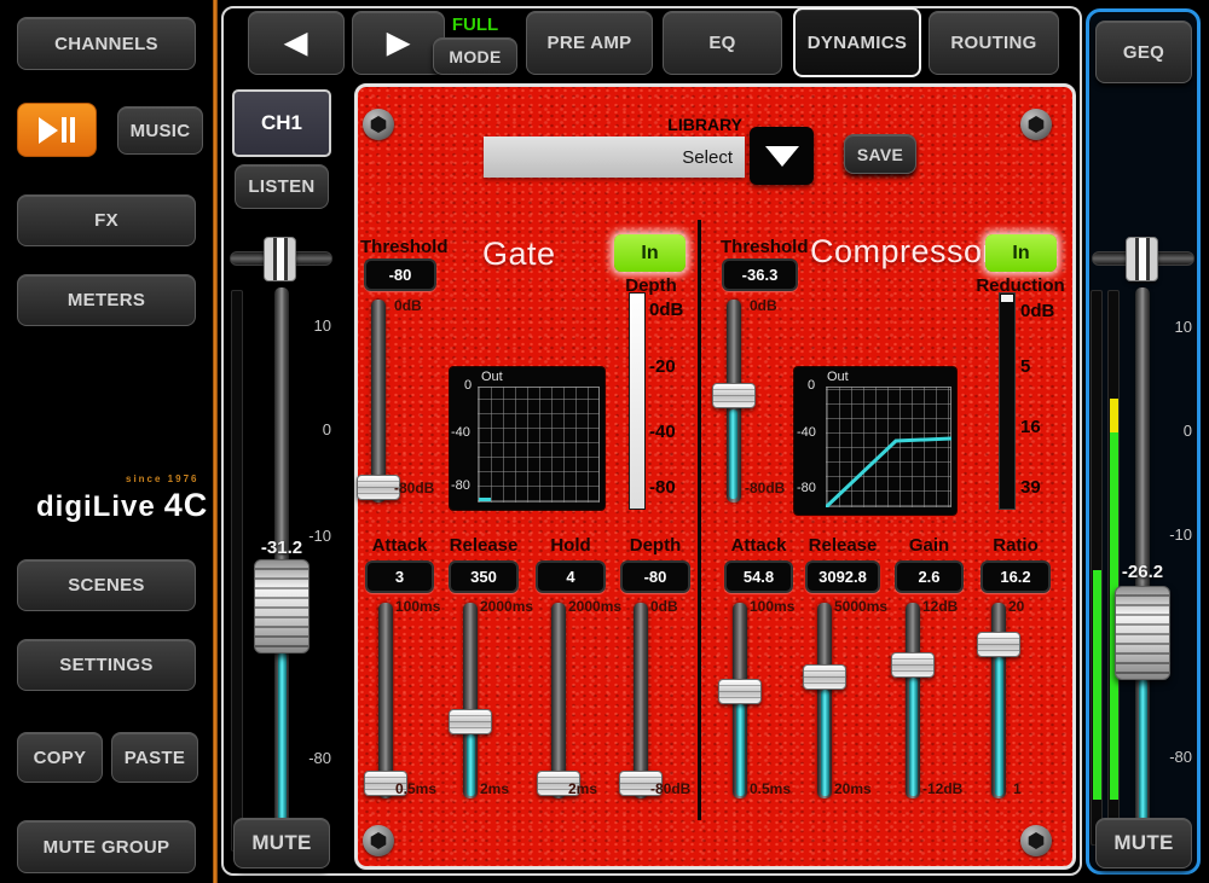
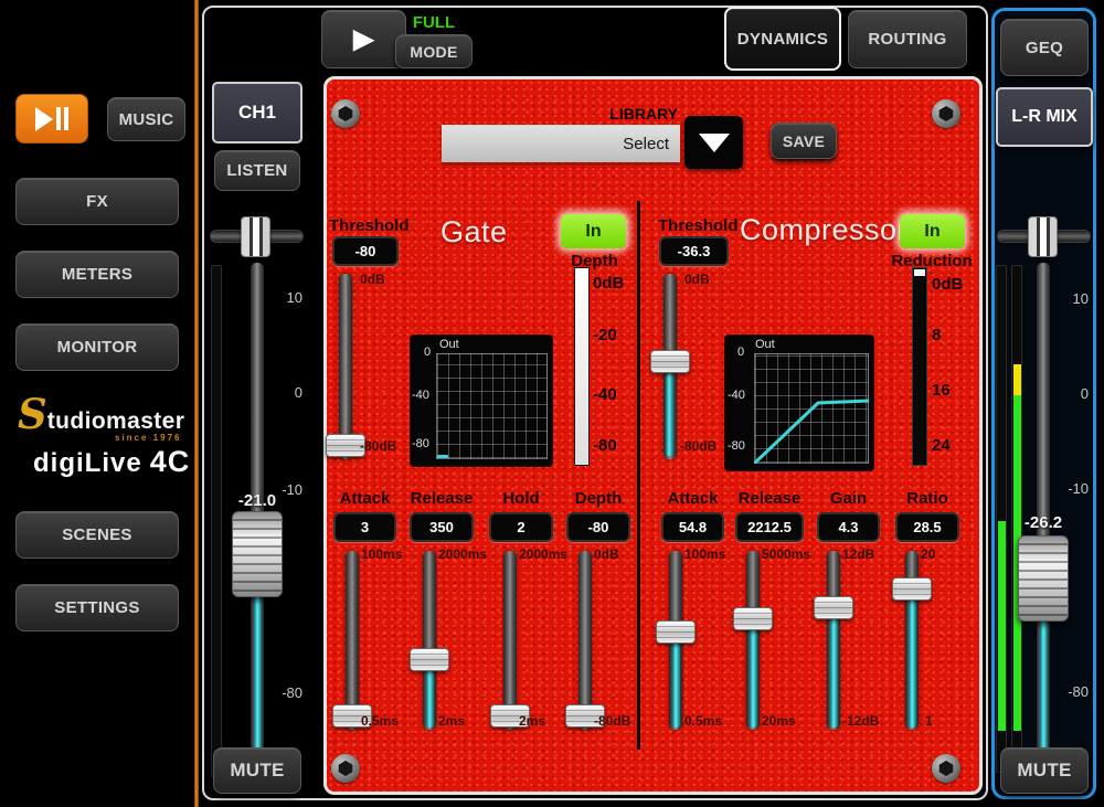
- CHANNELS
  MUSIC
  FX
  METERS
+ MONITOR
+ S
+ tudiomaster
  since 1976
  digiLive
  4C
  SCENES
  SETTINGS
- COPY
- PASTE
- MUTE GROUP
- ◀
  ▶
  FULL
  MODE
- PRE AMP
- EQ
  DYNAMICS
  ROUTING
  CH1
  LISTEN
  10
  0
  -10
  -80
- -31.2
+ -21.0
  MUTE
  LIBRARY
  Select
  SAVE
  Threshold
  -80
  Gate
  In
  Depth
  0dB
  -80dB
  0dB
  -20
  -40
  -80
  Out
  0
  -40
  -80
  Attack
  Release
  Hold
  Depth
  3
  350
- 4
+ 2
  -80
  100ms
  2000ms
  2000ms
  0dB
  0.5ms
  2ms
  2ms
  -80dB
  Threshold
  -36.3
  Compresso
  In
  Reduction
  0dB
  -80dB
  0dB
- 5
+ 8
  16
- 39
+ 24
  Out
  0
  -40
  -80
  Attack
  Release
  Gain
  Ratio
  54.8
- 3092.8
+ 2212.5
- 2.6
+ 4.3
- 16.2
+ 28.5
  100ms
  5000ms
  12dB
  20
  0.5ms
  20ms
  -12dB
  1
  GEQ
+ L-R MIX
  10
  0
  -10
  -80
  -26.2
  MUTE
